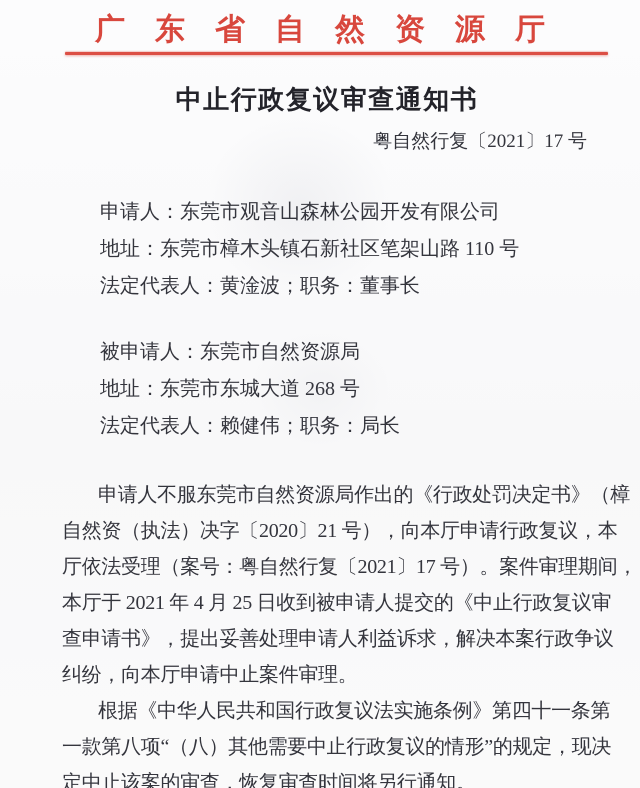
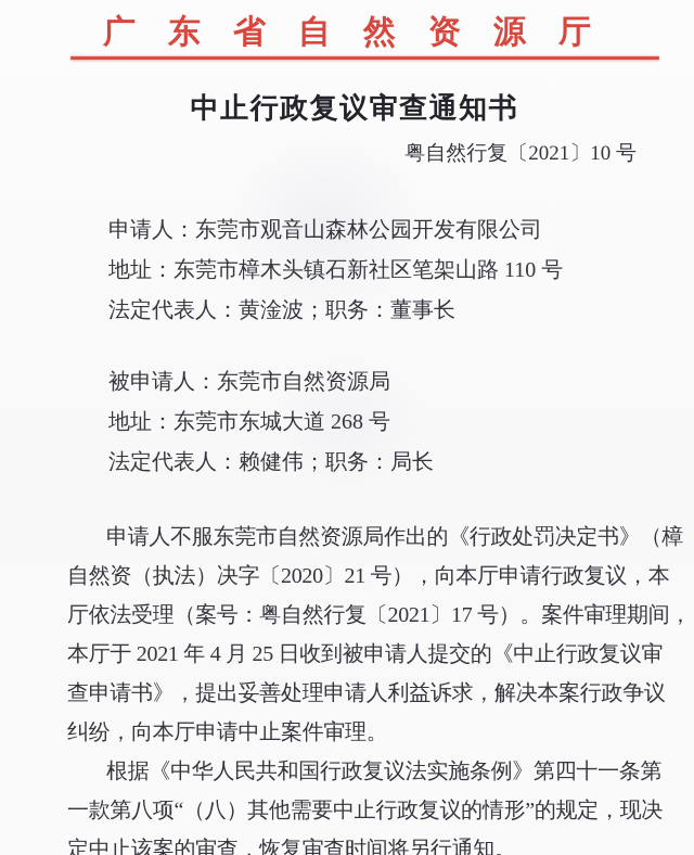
  广东省自然资源厅
  中止行政复议审查通知书
- 粤自然行复〔2021〕17 号
+ 粤自然行复〔2021〕10 号
  申请人：东莞市观音山森林公园开发有限公司
  地址：东莞市樟木头镇石新社区笔架山路 110 号
  法定代表人：黄淦波；职务：董事长
  被申请人：东莞市自然资源局
  地址：东莞市东城大道 268 号
  法定代表人：赖健伟；职务：局长
  申请人不服东莞市自然资源局作出的《行政处罚决定书》（樟
  自然资（执法）决字〔2020〕21 号），向本厅申请行政复议，本
  厅依法受理（案号：粤自然行复〔2021〕17 号）。案件审理期间，
  本厅于 2021 年 4 月 25 日收到被申请人提交的《中止行政复议审
  查申请书》，提出妥善处理申请人利益诉求，解决本案行政争议
  纠纷，向本厅申请中止案件审理。
  根据《中华人民共和国行政复议法实施条例》第四十一条第
  一款第八项“（八）其他需要中止行政复议的情形”的规定，现决
  定中止该案的审查，恢复审查时间将另行通知。
